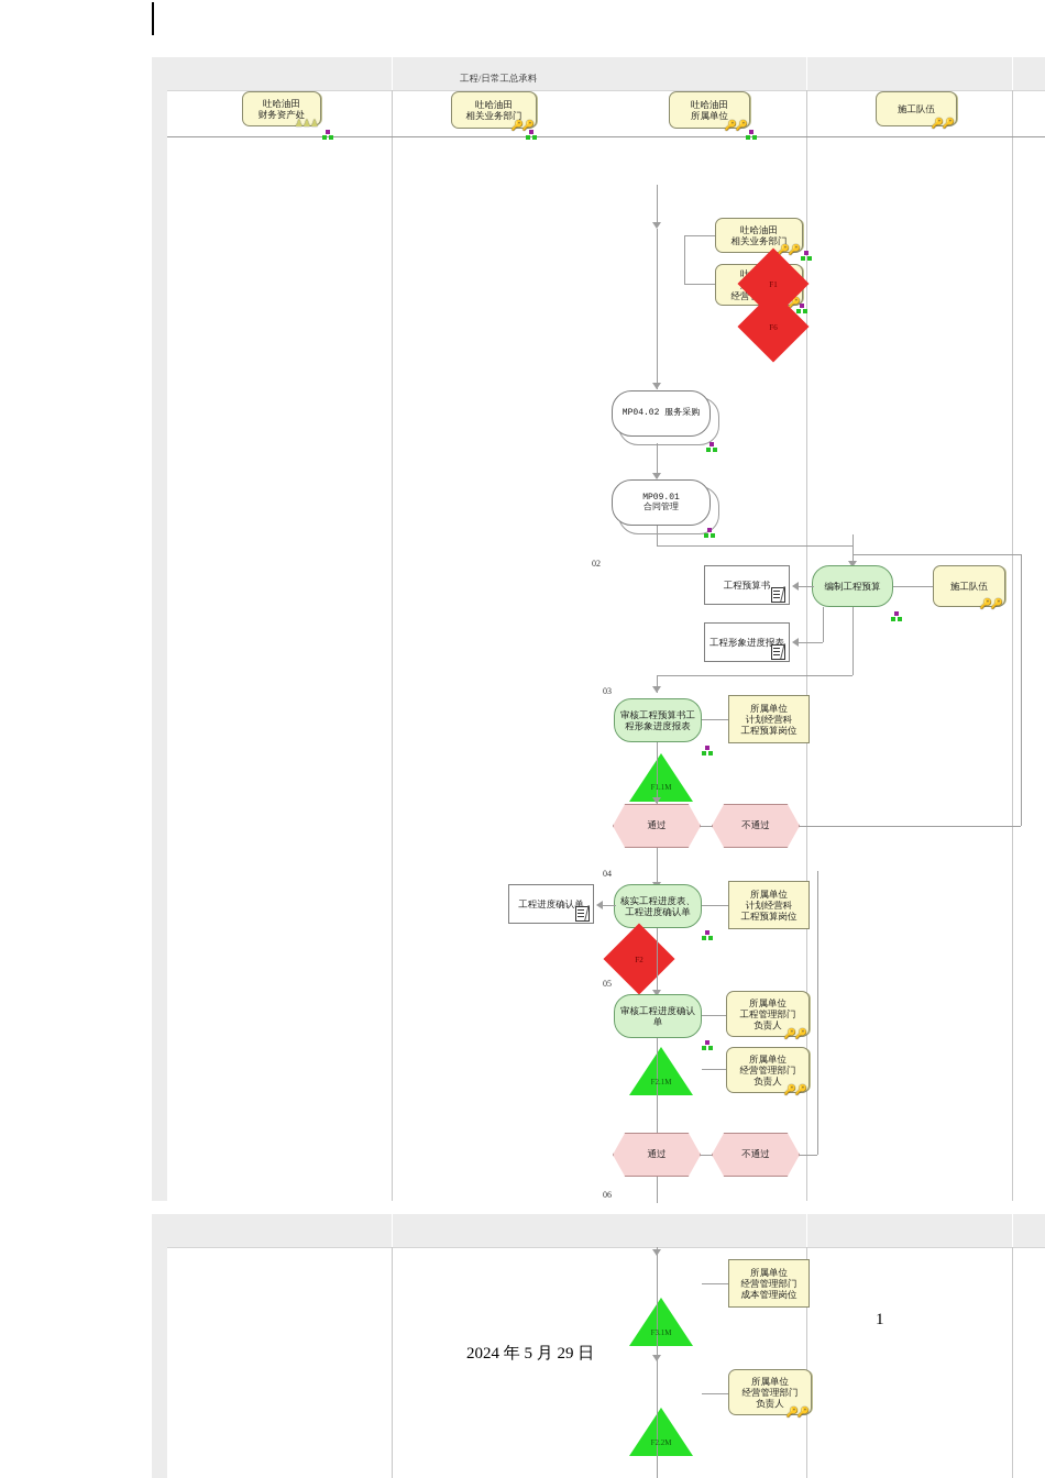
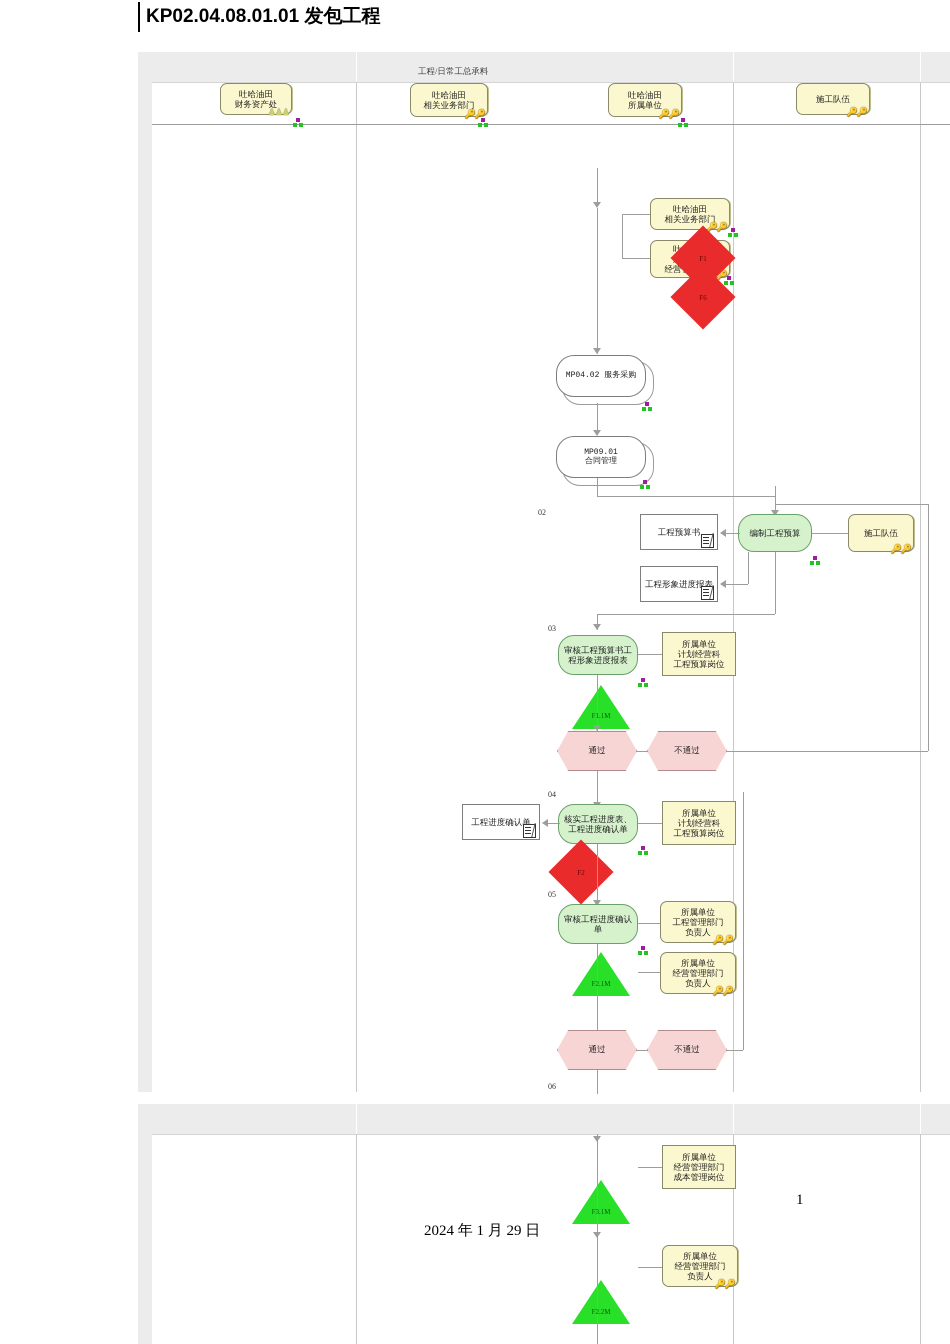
+ KP02.04.08.01.01 发包工程
  工程/日常工总承料
  吐哈油田
  财务资产处
  ♟♟♟
  吐哈油田
  相关业务部门
  🔑🔑
  吐哈油田
  所属单位
  🔑🔑
  施工队伍
  🔑🔑
  吐哈油田
  相关业务部门
  🔑🔑
  F1
  F6
  MP04.02 服务采购
  MP09.01
  合同管理
  02
  编制工程预算
  施工队伍
  🔑🔑
  工程预算书
  工程形象进度报表
  03
  审核工程预算书工
  程形象进度报表
  所属单位
  计划经营科
  工程预算岗位
  F1.1M
  通过
  不通过
  04
  核实工程进度表、
  工程进度确认单
  所属单位
  计划经营科
  工程预算岗位
  工程进度确认单
  F2
  05
  审核工程进度确认
  单
  所属单位
  工程管理部门
  负责人
  🔑🔑
  F2.1M
  所属单位
  经营管理部门
  负责人
  🔑🔑
  通过
  不通过
  06
  所属单位
  经营管理部门
  成本管理岗位
  F3.1M
  所属单位
  经营管理部门
  负责人
  🔑🔑
  F2.2M
- 2024 年 5 月 29 日
+ 2024 年 1 月 29 日
  1
